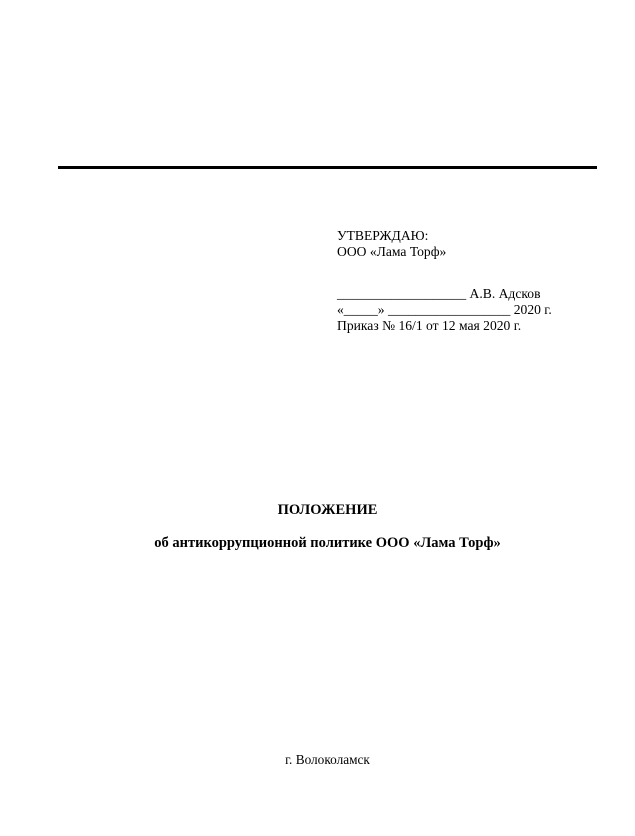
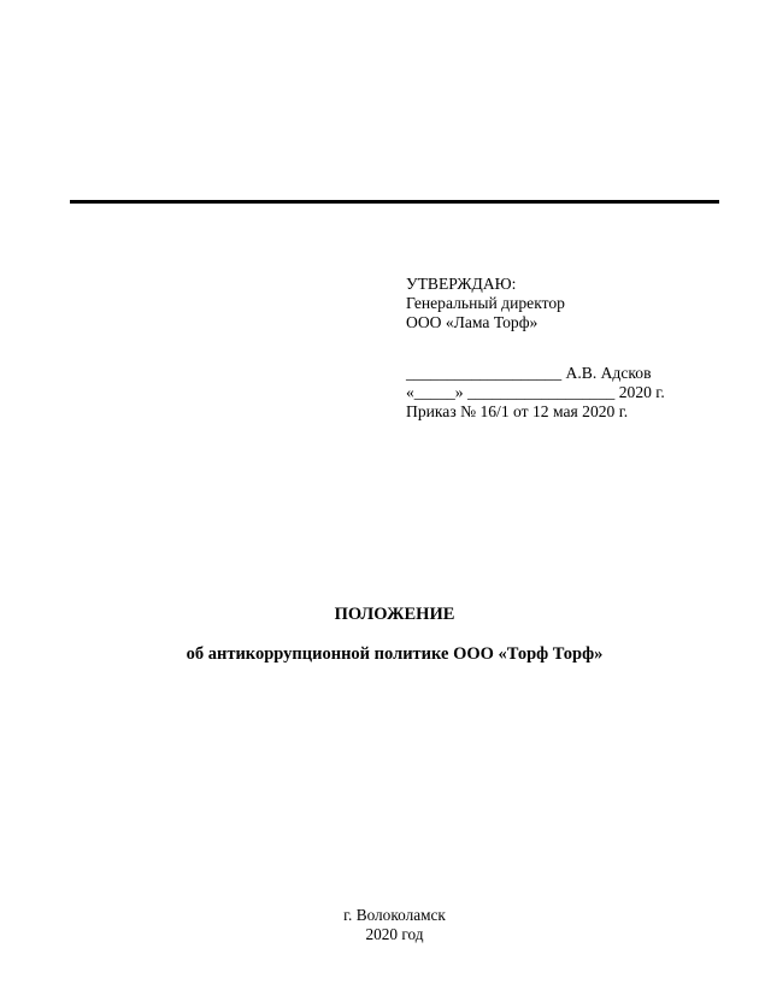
  УТВЕРЖДАЮ:
+ Генеральный директор
  ООО «Лама Торф»
  ___________________ А.В. Адсков
  «_____» __________________ 2020 г.
  Приказ № 16/1 от 12 мая 2020 г.
  ПОЛОЖЕНИЕ
- об антикоррупционной политике ООО «Лама Торф»
+ об антикоррупционной политике ООО «Торф Торф»
  г. Волоколамск
+ 2020 год
